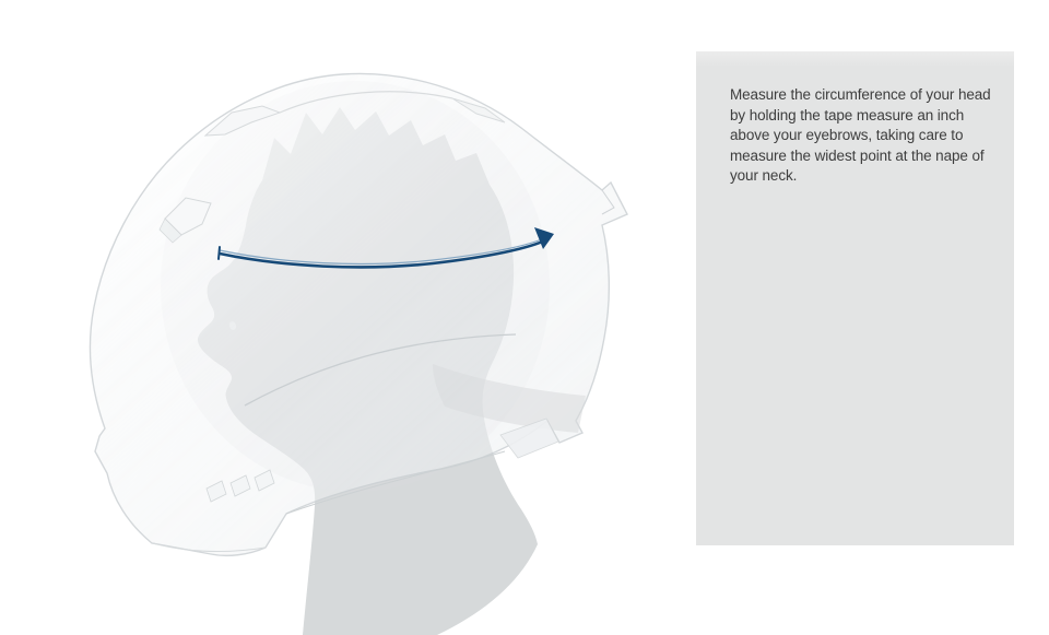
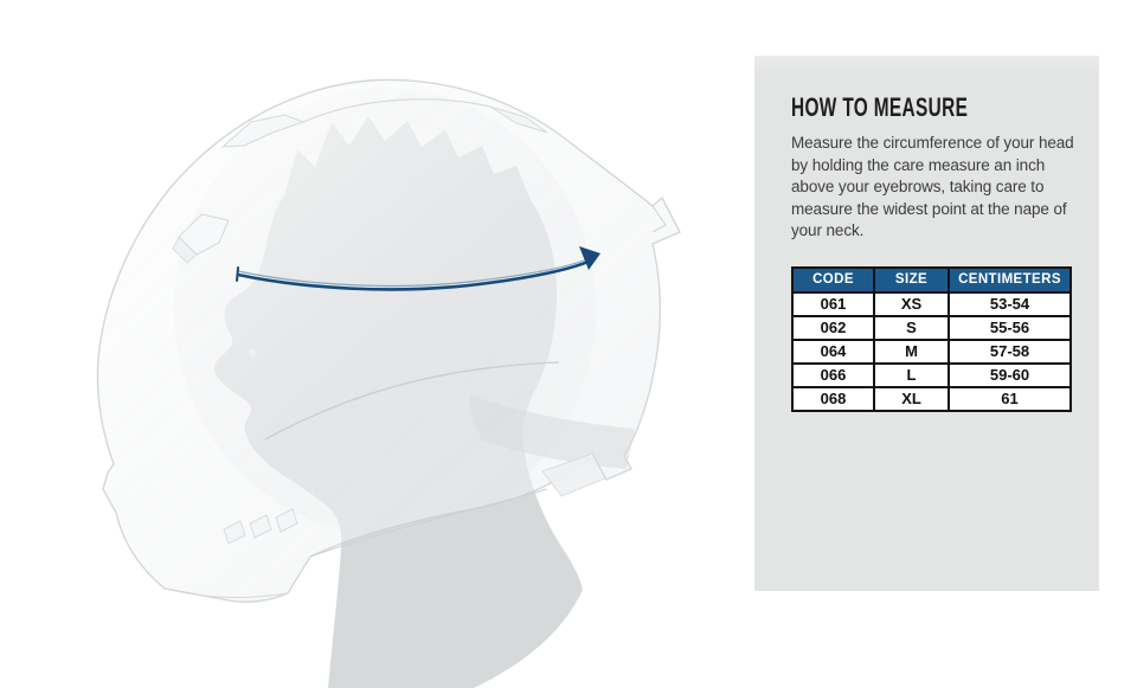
+ HOW TO MEASURE
- Measure the circumference of your head by holding the tape measure an inch above your eyebrows, taking care to measure the widest point at the nape of your neck.
+ Measure the circumference of your head by holding the care measure an inch above your eyebrows, taking care to measure the widest point at the nape of your neck.
+ CODE	SIZE	CENTIMETERS
+ 061	XS	53-54
+ 062	S	55-56
+ 064	M	57-58
+ 066	L	59-60
+ 068	XL	61
